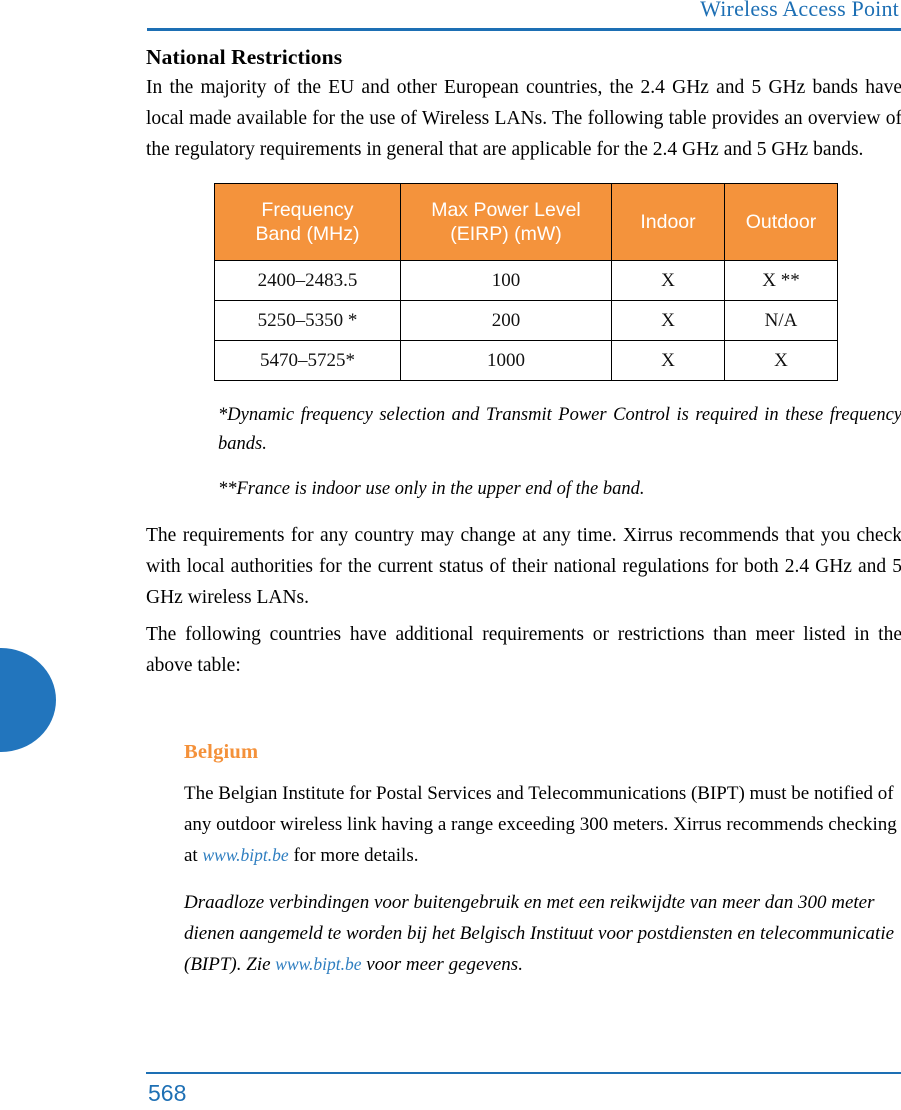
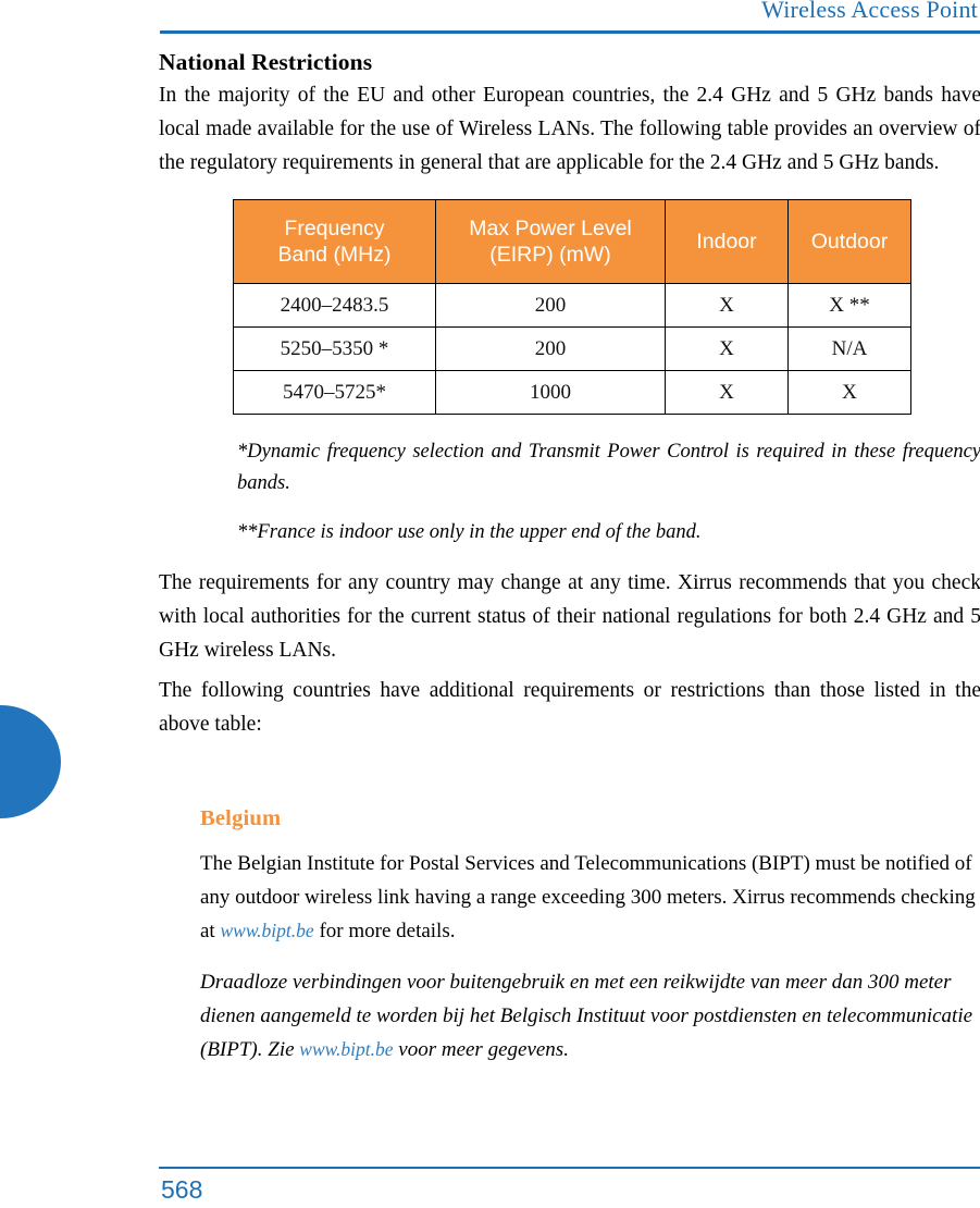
  Wireless Access Point
  National Restrictions
  In the majority of the EU and other European countries, the 2.4 GHz and 5 GHz bands have local made available for the use of Wireless LANs. The following table provides an overview of the regulatory requirements in general that are applicable for the 2.4 GHz and 5 GHz bands.
  Frequency Band (MHz)	Max Power Level (EIRP) (mW)	Indoor	Outdoor
- 2400–2483.5	100	X	X **
+ 2400–2483.5	200	X	X **
  5250–5350 *	200	X	N/A
  5470–5725*	1000	X	X
  *Dynamic frequency selection and Transmit Power Control is required in these frequency bands.
  **France is indoor use only in the upper end of the band.
  The requirements for any country may change at any time. Xirrus recommends that you check with local authorities for the current status of their national regulations for both 2.4 GHz and 5 GHz wireless LANs.
- The following countries have additional requirements or restrictions than meer listed in the above table:
+ The following countries have additional requirements or restrictions than those listed in the above table:
  Belgium
  The Belgian Institute for Postal Services and Telecommunications (BIPT) must be notified of any outdoor wireless link having a range exceeding 300 meters. Xirrus recommends checking at www.bipt.be for more details.
  Draadloze verbindingen voor buitengebruik en met een reikwijdte van meer dan 300 meter dienen aangemeld te worden bij het Belgisch Instituut voor postdiensten en telecommunicatie (BIPT). Zie www.bipt.be voor meer gegevens.
  568
